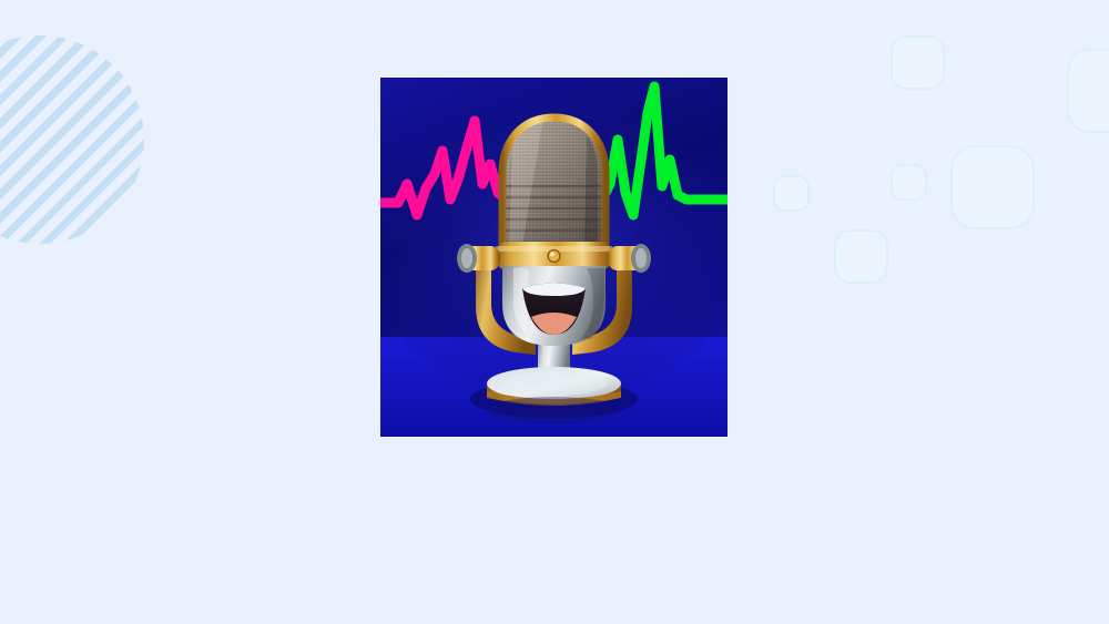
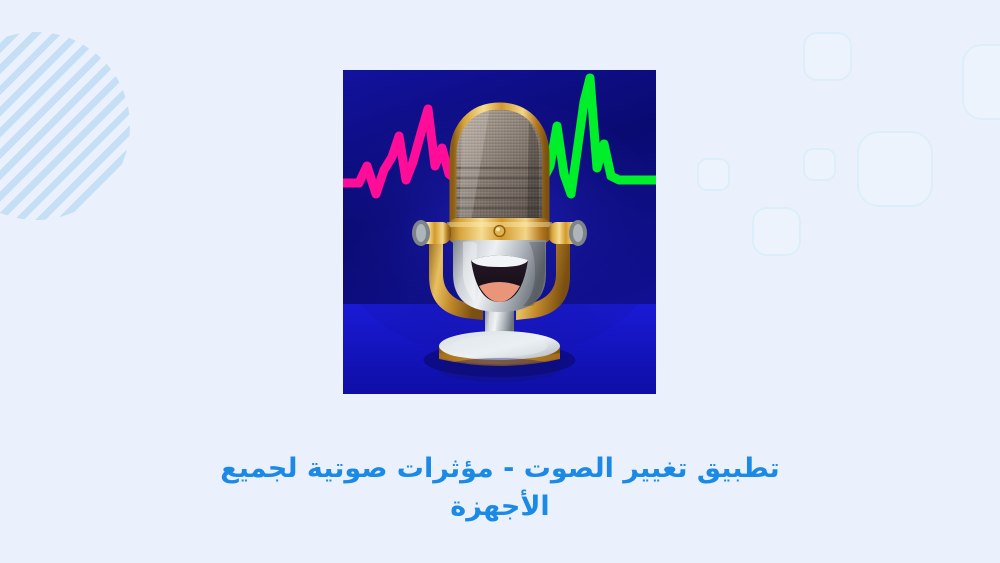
+ تطبيق تغيير الصوت - مؤثرات صوتية لجميع
+ الأجهزة
